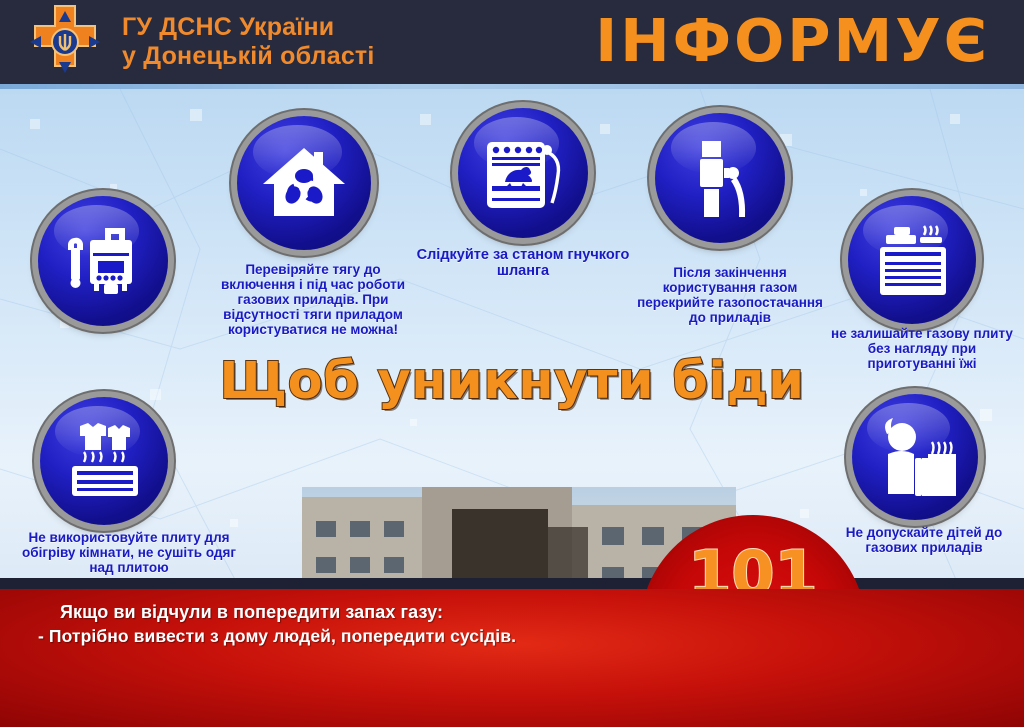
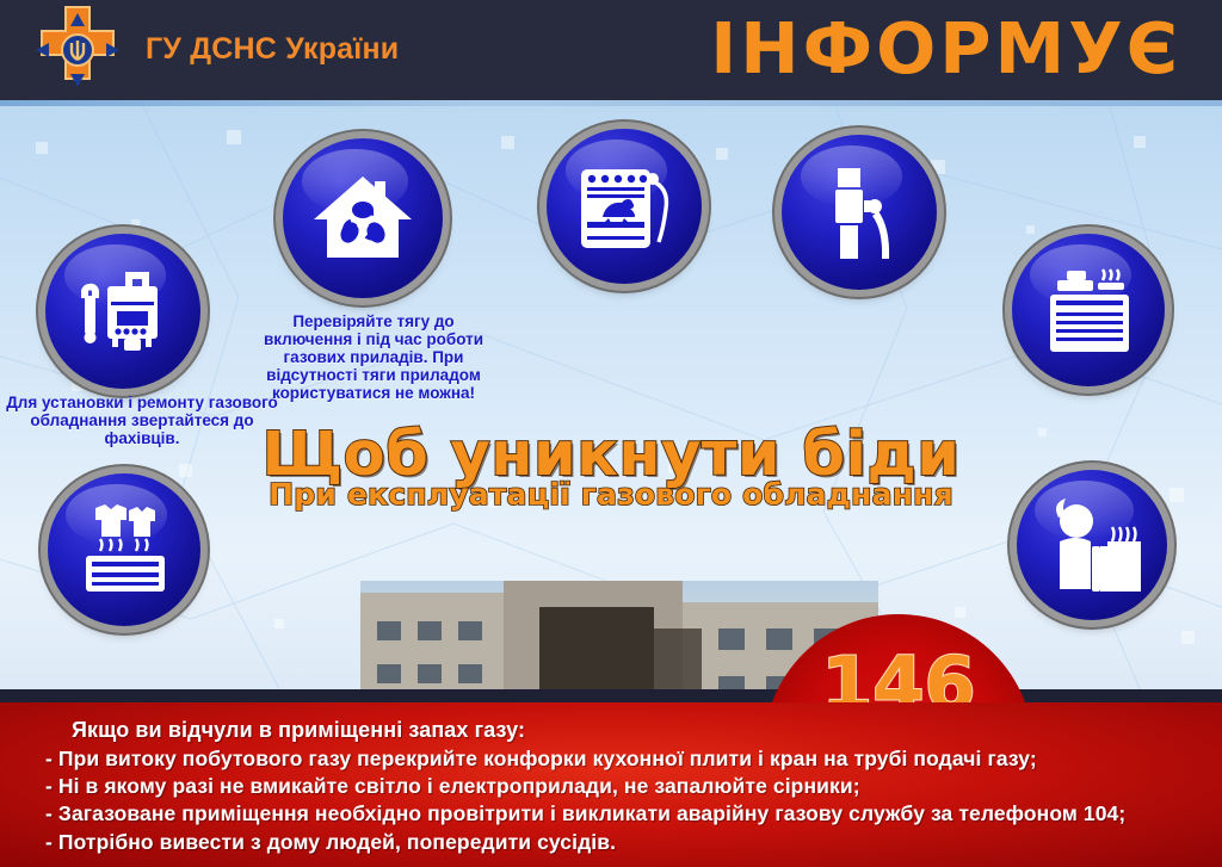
  ГУ ДСНС України
- у Донецькій області
  ІНФОРМУЄ
+ Для установки і ремонту газового обладнання звертайтеся до фахівців.
  Перевіряйте тягу до включення і під час роботи газових приладів. При відсутності тяги приладом користуватися не можна!
- Слідкуйте за станом гнучкого шланга
- Після закінчення користування газом перекрийте газопостачання до приладів
- не залишайте газову плиту без нагляду при приготуванні їжі
- Не використовуйте плиту для обігріву кімнати, не сушіть одяг над плитою
- Не допускайте дітей до газових приладів
  Щоб уникнути біди
+ При експлуатації газового обладнання
- 101
+ 146
- Якщо ви відчули в попередити запах газу:
+ Якщо ви відчули в приміщенні запах газу:
+ - При витоку побутового газу перекрийте конфорки кухонної плити і кран на трубі подачі газу;
+ - Ні в якому разі не вмикайте світло і електроприлади, не запалюйте сірники;
+ - Загазоване приміщення необхідно провітрити і викликати аварійну газову службу за телефоном 104;
  - Потрібно вивести з дому людей, попередити сусідів.
